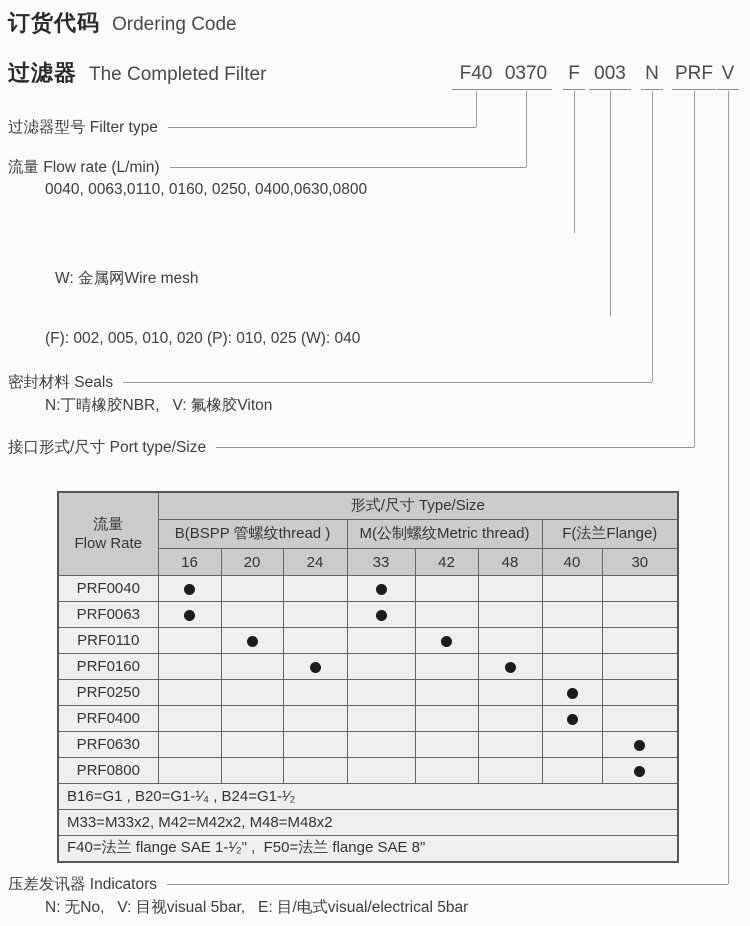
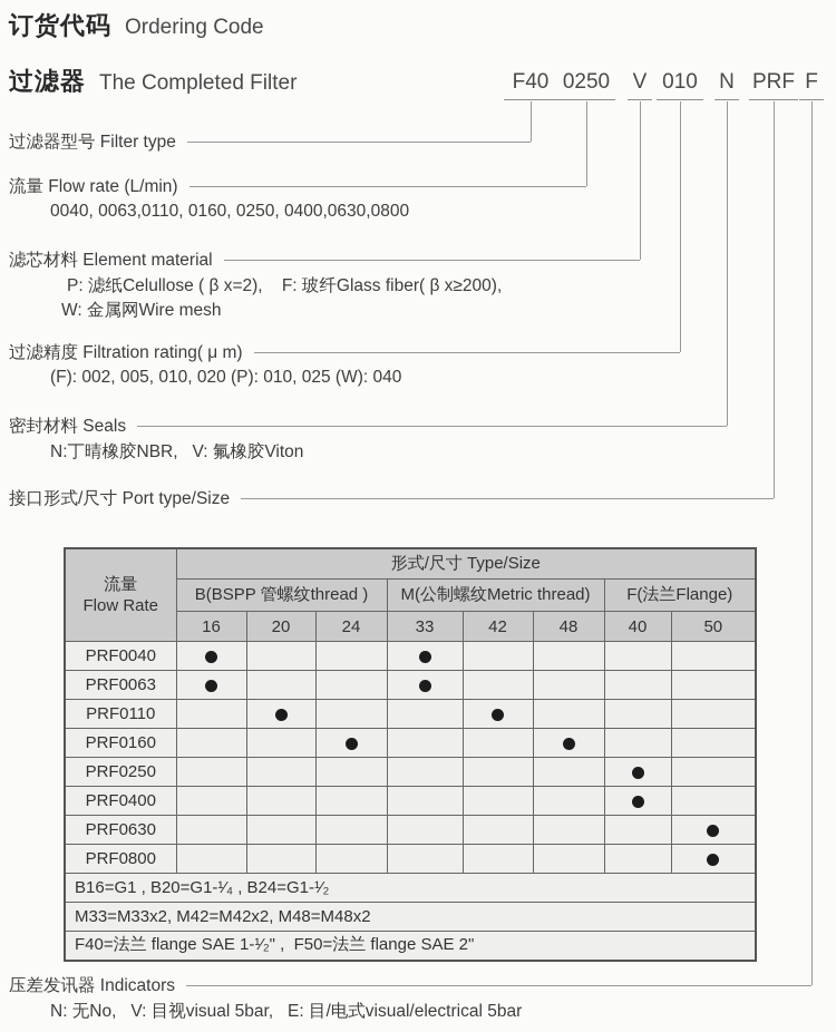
  订货代码
  Ordering Code
  过滤器
  The Completed Filter
  F40
- 0370
+ 0250
- F
+ V
- 003
+ 010
  N
  PRF
- V
+ F
  过滤器型号 Filter type
  流量 Flow rate (L/min)
  0040, 0063,0110, 0160, 0250, 0400,0630,0800
+ 滤芯材料 Element material
+ P: 滤纸Celullose ( β x=2), F: 玻纤Glass fiber( β x≥200),
  W: 金属网Wire mesh
+ 过滤精度 Filtration rating( μ m)
  (F): 002, 005, 010, 020 (P): 010, 025 (W): 040
  密封材料 Seals
  N:丁晴橡胶NBR, V: 氟橡胶Viton
  接口形式/尺寸 Port type/Size
  流量Flow Rate	形式/尺寸 Type/Size
  B(BSPP 管螺纹thread )	M(公制螺纹Metric thread)	F(法兰Flange)
- 16	20	24	33	42	48	40	30
+ 16	20	24	33	42	48	40	50
  PRF0040
  PRF0063
  PRF0110
  PRF0160
  PRF0250
  PRF0400
  PRF0630
  PRF0800
  B16=G1 , B20=G1-¹⁄₄ , B24=G1-¹⁄₂
  M33=M33x2, M42=M42x2, M48=M48x2
- F40=法兰 flange SAE 1-¹⁄₂" , F50=法兰 flange SAE 8"
+ F40=法兰 flange SAE 1-¹⁄₂" , F50=法兰 flange SAE 2"
  压差发讯器 Indicators
  N: 无No, V: 目视visual 5bar, E: 目/电式visual/electrical 5bar
